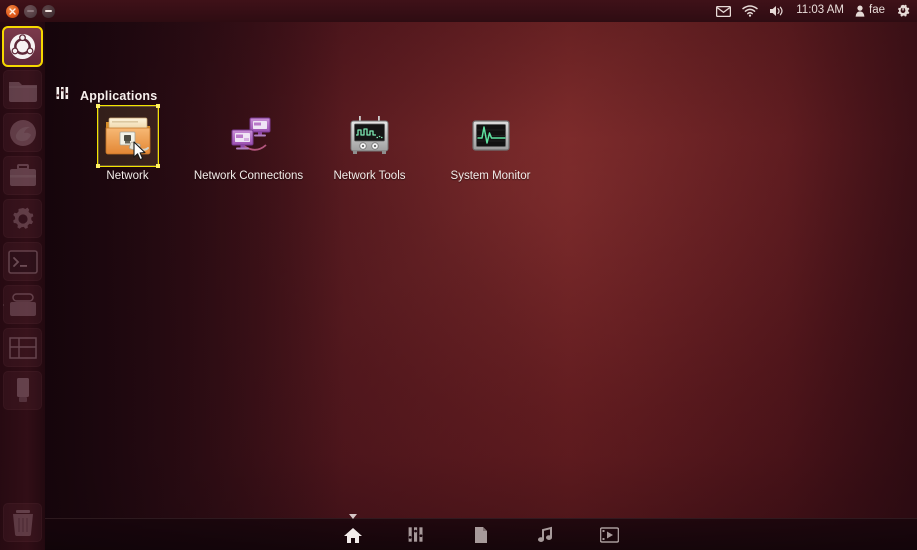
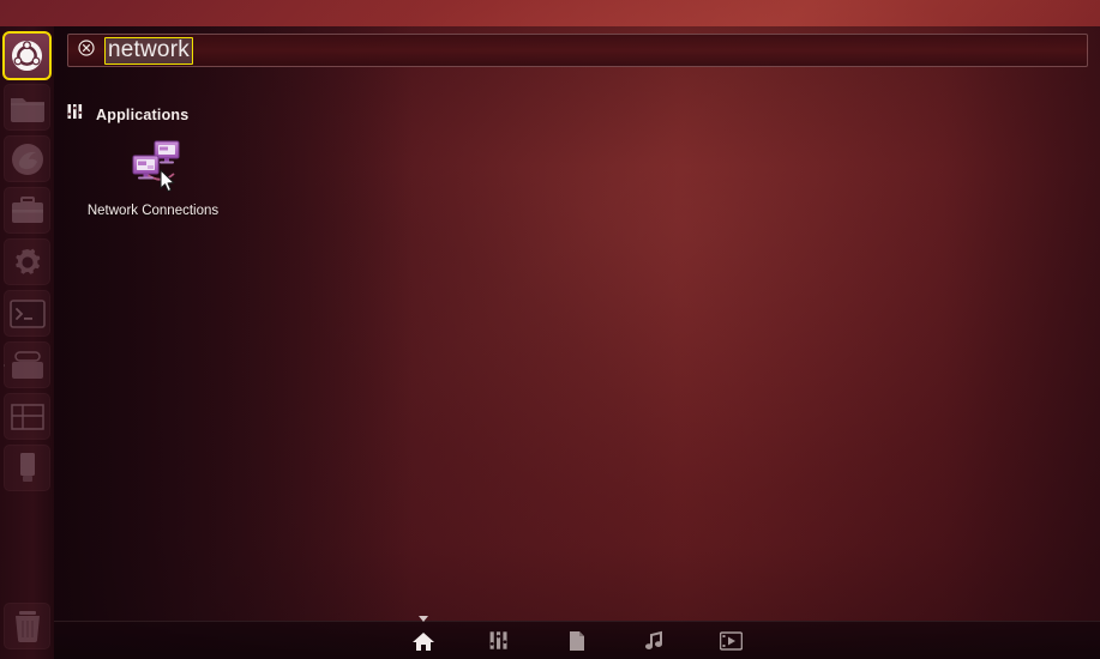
+ network
  Applications
- Network
  Network Connections
- Network Tools
- System Monitor
- 11:03 AM
- fae
